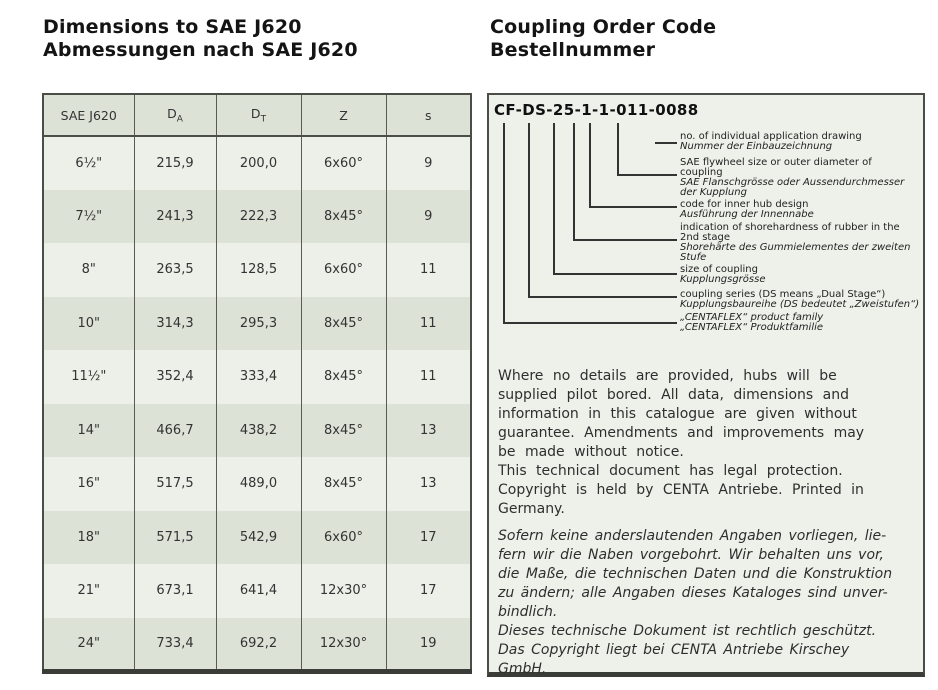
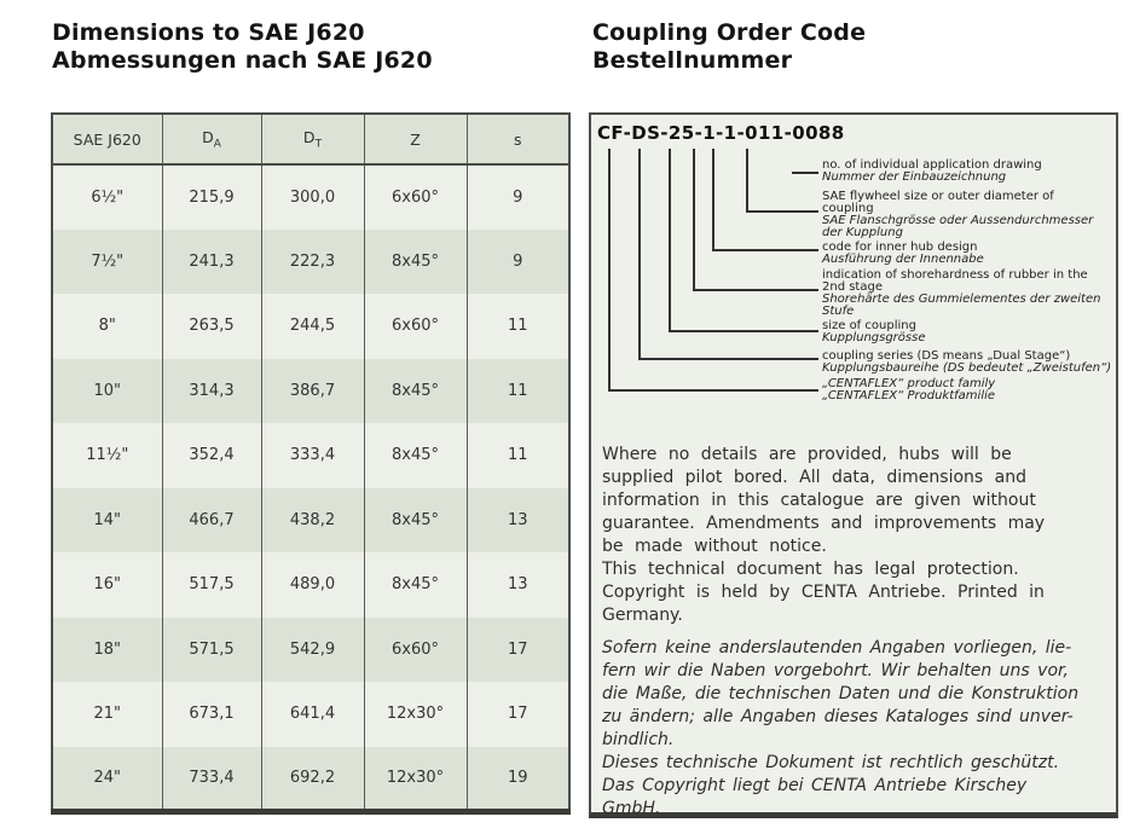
  Dimensions to SAE J620
  Abmessungen nach SAE J620
  Coupling Order Code
  Bestellnummer
  SAE J620	DA	DT	Z	s
- 6½"	215,9	200,0	6x60°	9
+ 6½"	215,9	300,0	6x60°	9
  7½"	241,3	222,3	8x45°	9
- 8"	263,5	128,5	6x60°	11
+ 8"	263,5	244,5	6x60°	11
- 10"	314,3	295,3	8x45°	11
+ 10"	314,3	386,7	8x45°	11
  11½"	352,4	333,4	8x45°	11
  14"	466,7	438,2	8x45°	13
  16"	517,5	489,0	8x45°	13
  18"	571,5	542,9	6x60°	17
  21"	673,1	641,4	12x30°	17
  24"	733,4	692,2	12x30°	19
  CF-DS-25-1-1-011-0088
  no. of individual application drawing
  Nummer der Einbauzeichnung
  SAE flywheel size or outer diameter of
  coupling
  SAE Flanschgrösse oder Aussendurchmesser
  der Kupplung
  code for inner hub design
  Ausführung der Innennabe
  indication of shorehardness of rubber in the
  2nd stage
  Shorehärte des Gummielementes der zweiten
  Stufe
  size of coupling
  Kupplungsgrösse
  coupling series (DS means „Dual Stage“)
  Kupplungsbaureihe (DS bedeutet „Zweistufen“)
  „CENTAFLEX“ product family
  „CENTAFLEX“ Produktfamilie
  Where no details are provided, hubs will be
  supplied pilot bored. All data, dimensions and
  information in this catalogue are given without
  guarantee. Amendments and improvements may
  be made without notice.
  This technical document has legal protection.
  Copyright is held by CENTA Antriebe. Printed in
  Germany.
  Sofern keine anderslautenden Angaben vorliegen, lie-
  fern wir die Naben vorgebohrt. Wir behalten uns vor,
  die Maße, die technischen Daten und die Konstruktion
  zu ändern; alle Angaben dieses Kataloges sind unver-
  bindlich.
  Dieses technische Dokument ist rechtlich geschützt.
  Das Copyright liegt bei CENTA Antriebe Kirschey
  GmbH.
